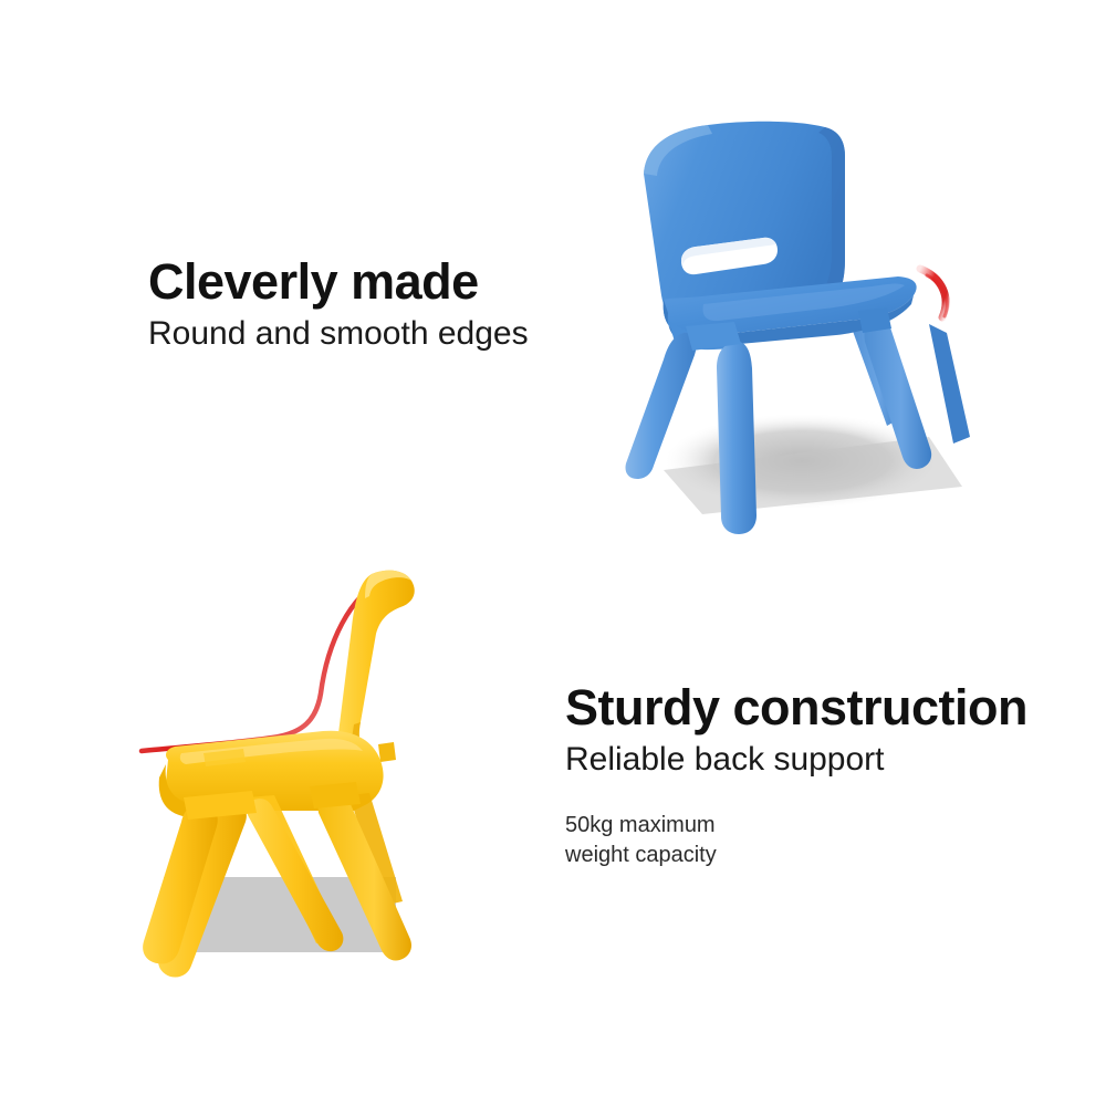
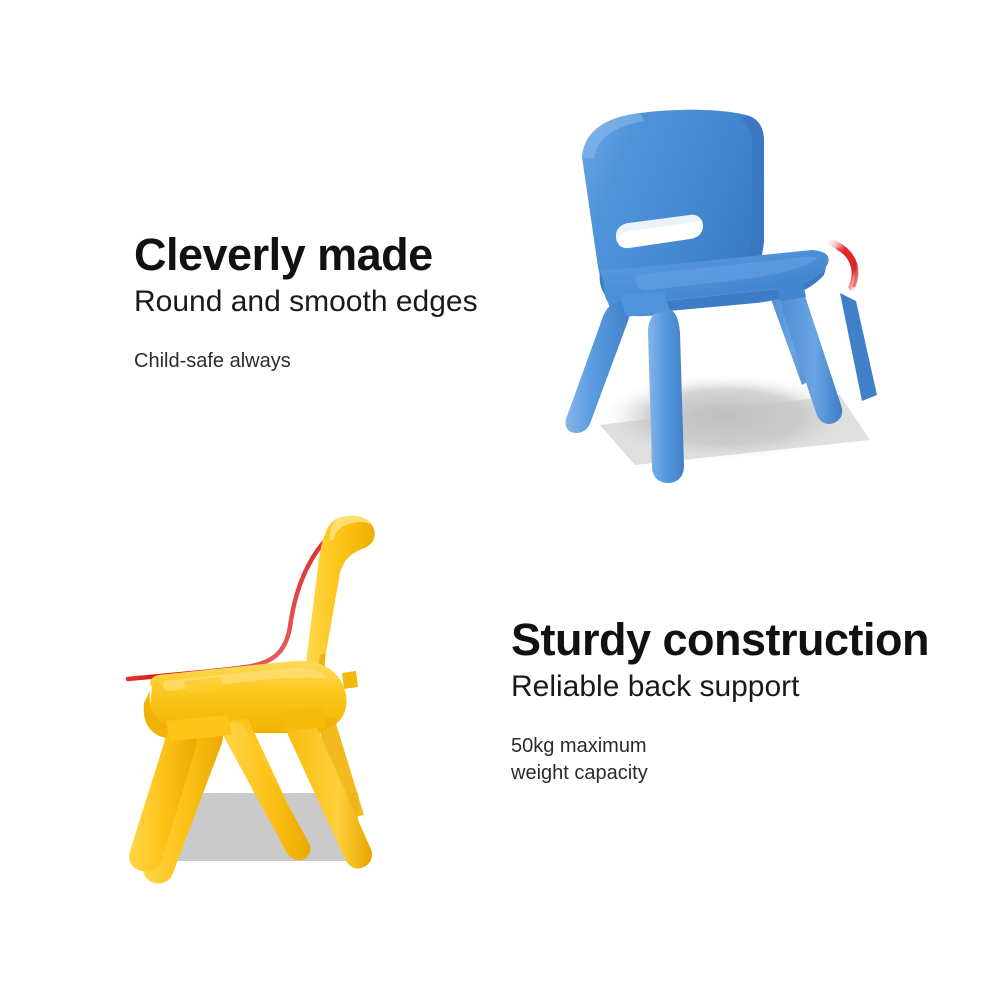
  Cleverly made
  Round and smooth edges
+ Child-safe always
  Sturdy construction
  Reliable back support
  50kg maximum
  weight capacity
